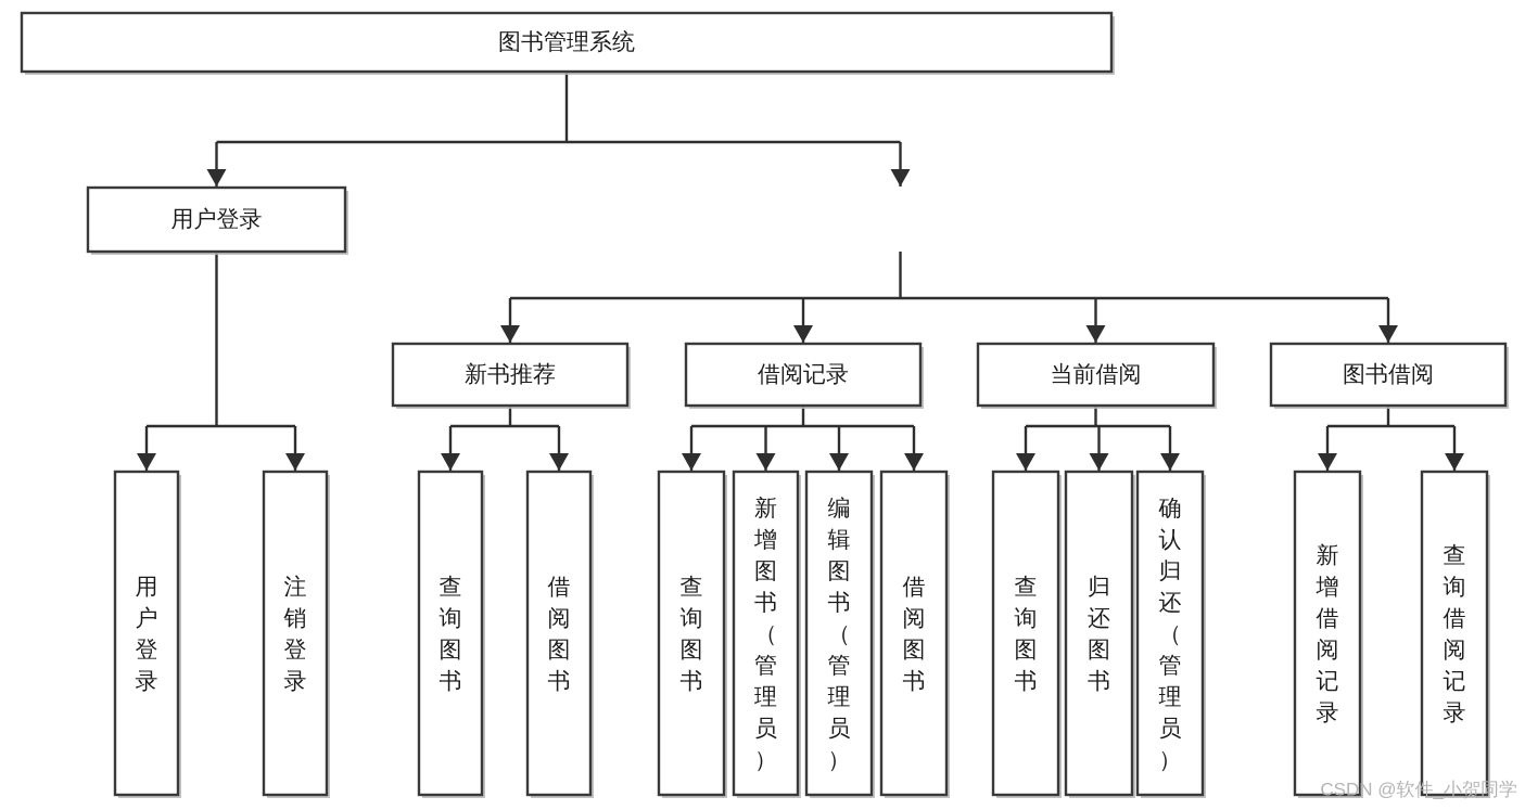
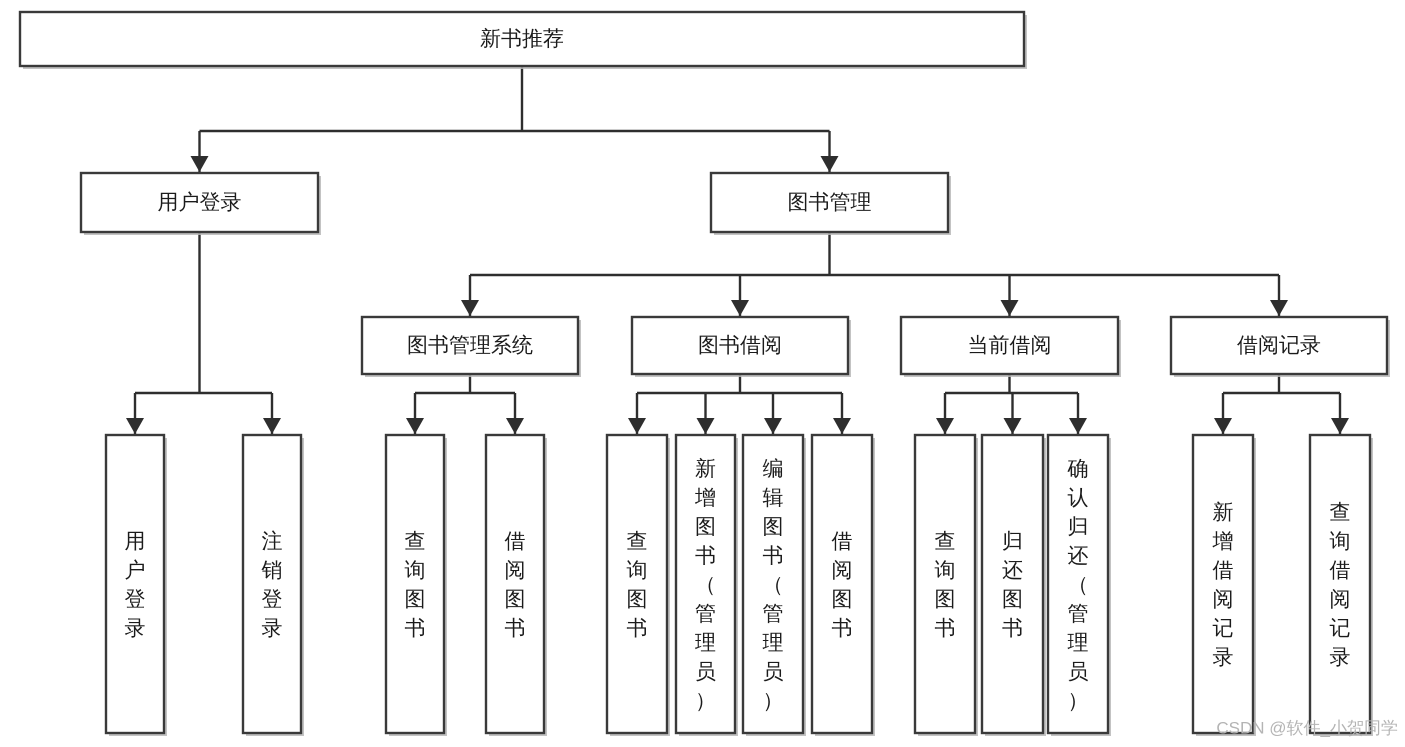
- 图书管理系统
+ 新书推荐
  用户登录
+ 图书管理
- 新书推荐
+ 图书管理系统
- 借阅记录
+ 图书借阅
  当前借阅
- 图书借阅
+ 借阅记录
  用户登录
  注销登录
  查询图书
  借阅图书
  查询图书
  新增图书（管理员）
  编辑图书（管理员）
  借阅图书
  查询图书
  归还图书
  确认归还（管理员）
  新增借阅记录
  查询借阅记录
  CSDN @软件_小贺同学
